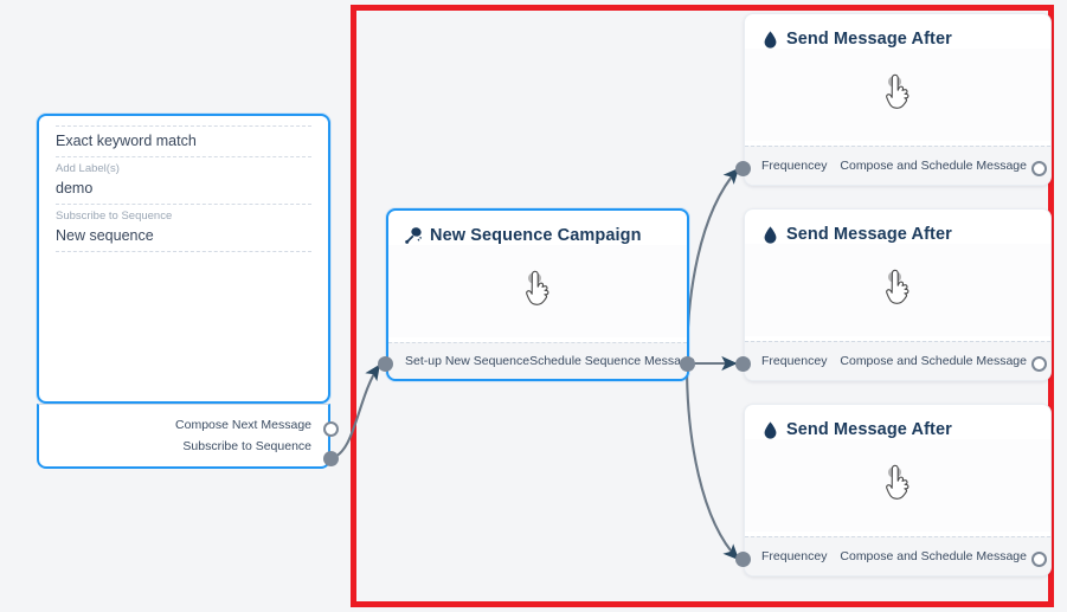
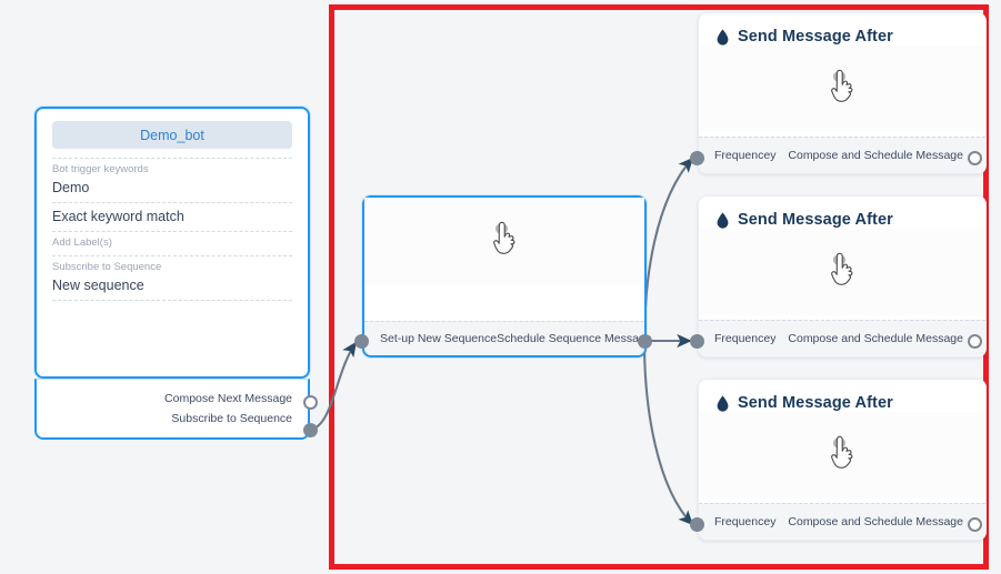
+ Demo_bot
+ Bot trigger keywords
+ Demo
  Exact keyword match
  Add Label(s)
- demo
  Subscribe to Sequence
  New sequence
  Compose Next Message
  Subscribe to Sequence
- New Sequence Campaign
  Set-up New Sequence
  Schedule Sequence Messa
  Send Message After
  Frequencey
  Compose and Schedule Message
  Send Message After
  Frequencey
  Compose and Schedule Message
  Send Message After
  Frequencey
  Compose and Schedule Message
